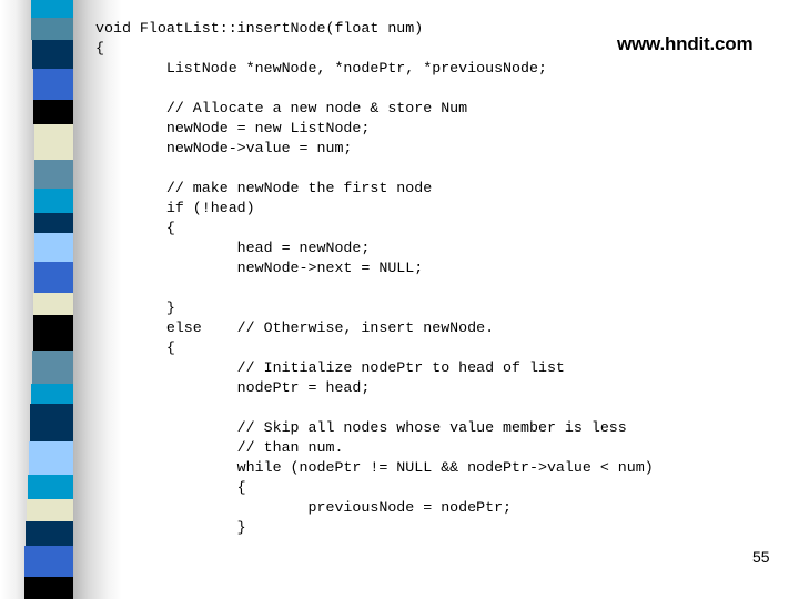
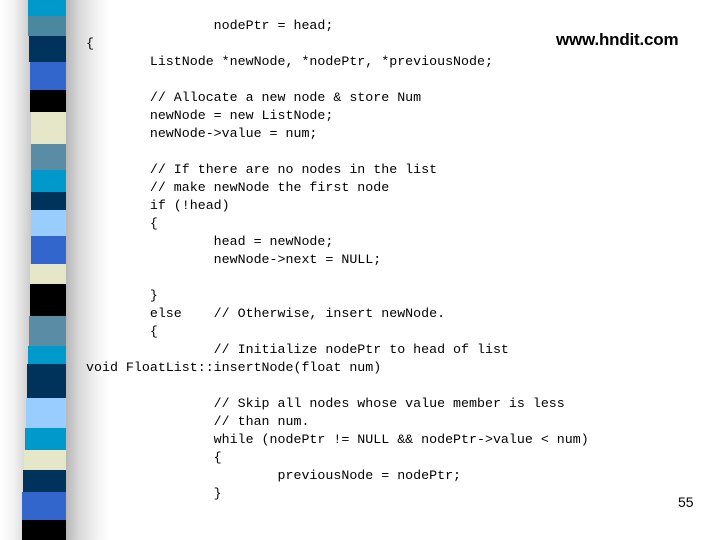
  www.hndit.com
- void FloatList::insertNode(float num)
+ nodePtr = head;
  {
  ListNode *newNode, *nodePtr, *previousNode;
  // Allocate a new node & store Num
  newNode = new ListNode;
  newNode->value = num;
+ // If there are no nodes in the list
  // make newNode the first node
  if (!head)
  {
  head = newNode;
  newNode->next = NULL;
  }
  else // Otherwise, insert newNode.
  {
  // Initialize nodePtr to head of list
- nodePtr = head;
+ void FloatList::insertNode(float num)
  // Skip all nodes whose value member is less
  // than num.
  while (nodePtr != NULL && nodePtr->value < num)
  {
  previousNode = nodePtr;
  }
  55
